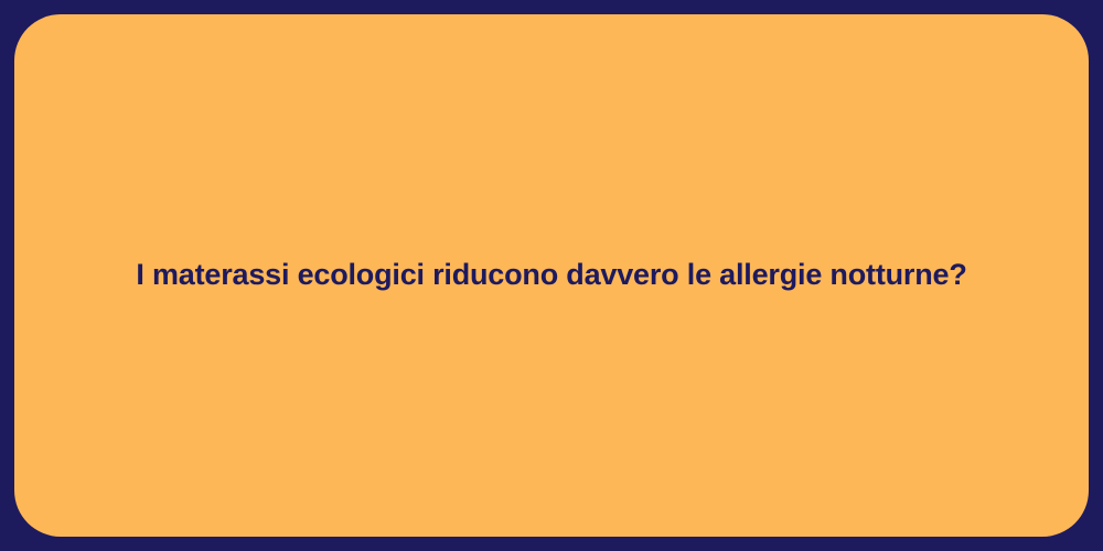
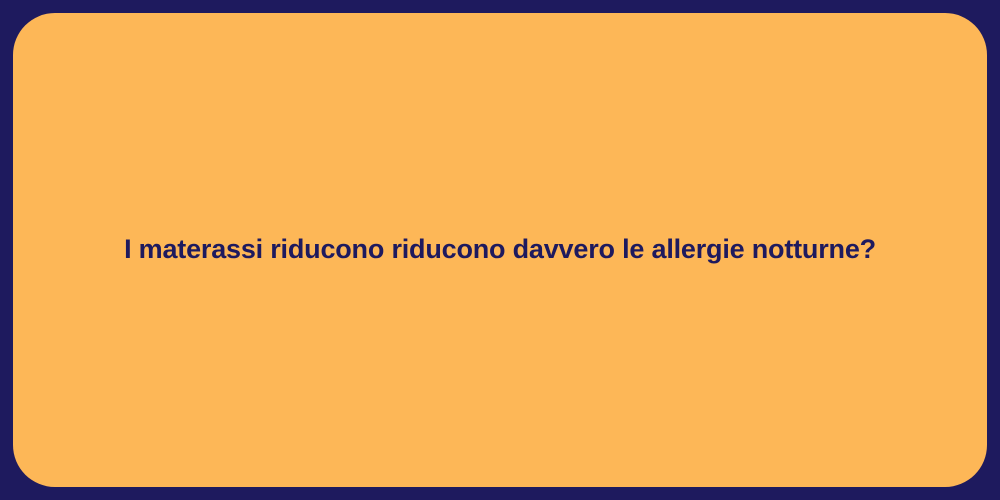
- I materassi ecologici riducono davvero le allergie notturne?
+ I materassi riducono riducono davvero le allergie notturne?
